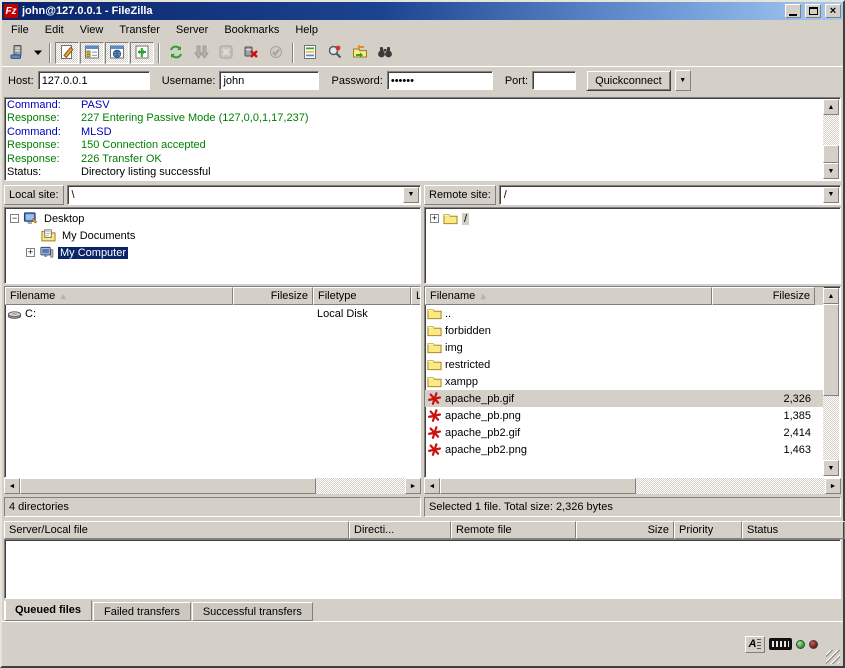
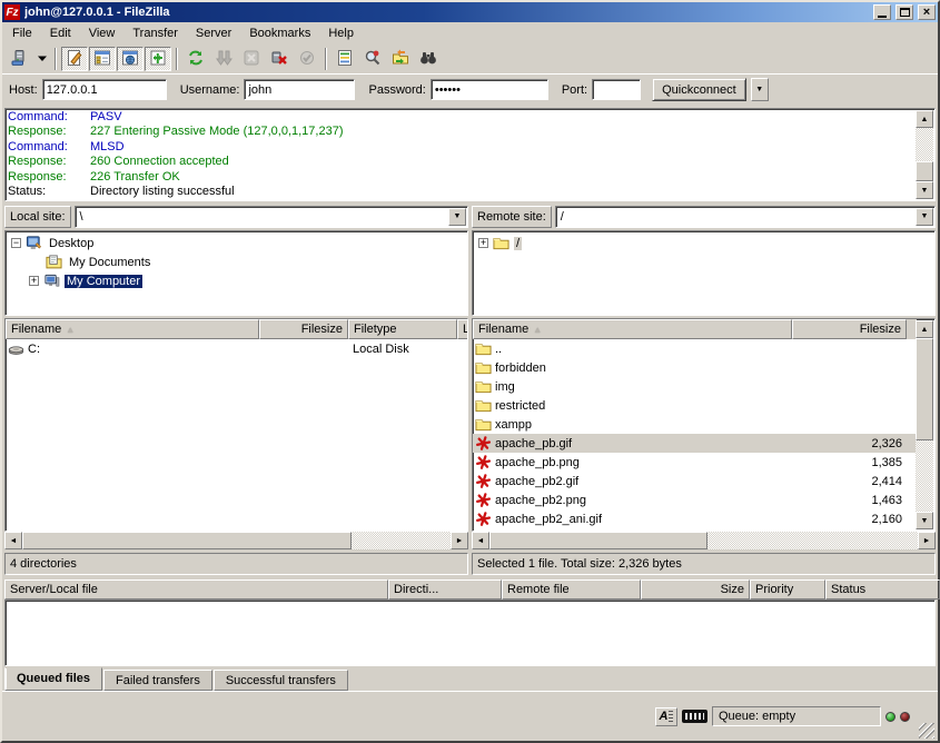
  Fz
  john@127.0.0.1 - FileZilla
  ×
  File
  Edit
  View
  Transfer
  Server
  Bookmarks
  Help
  Host:
  127.0.0.1
  Username:
  john
  Password:
  ••••••
  Port:
  Quickconnect
  Command: PASV
  Response: 227 Entering Passive Mode (127,0,0,1,17,237)
  Command: MLSD
- Response: 150 Connection accepted
+ Response: 260 Connection accepted
  Response: 226 Transfer OK
  Status: Directory listing successful
  Local site:
  \
  −
  Desktop
  My Documents
  +
  My Computer
  Filename
  ▲
  Filesize
  Filetype
  L
  C:
  Local Disk
  4 directories
  Remote site:
  /
  +
  /
  Filename
  ▲
  Filesize
  ..
  forbidden
  img
  restricted
  xampp
  apache_pb.gif
  2,326
  apache_pb.png
  1,385
  apache_pb2.gif
  2,414
  apache_pb2.png
  1,463
+ apache_pb2_ani.gif
+ 2,160
  Selected 1 file. Total size: 2,326 bytes
  Server/Local file
  Directi...
  Remote file
  Size
  Priority
  Status
  Queued files
  Failed transfers
  Successful transfers
  A
+ Queue: empty
